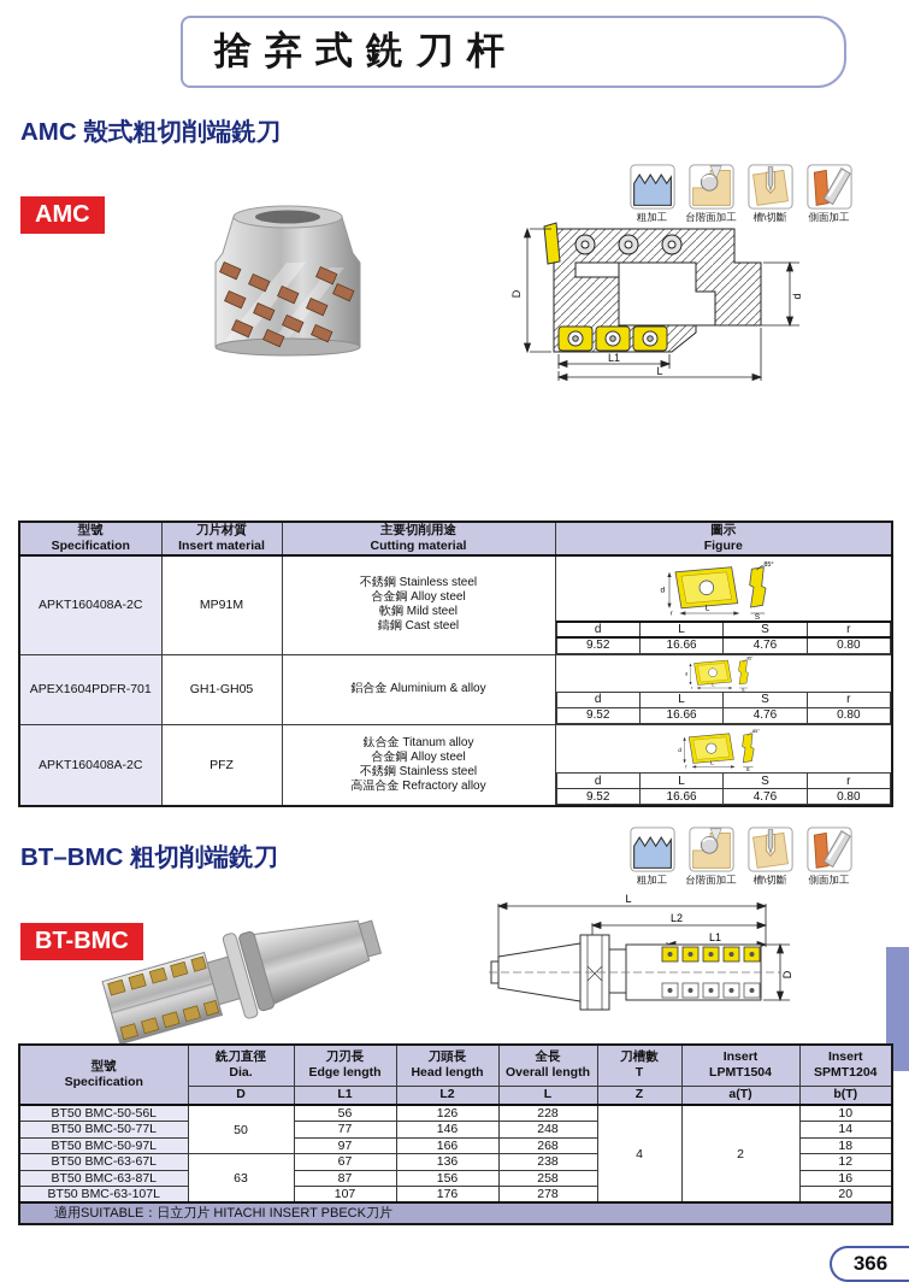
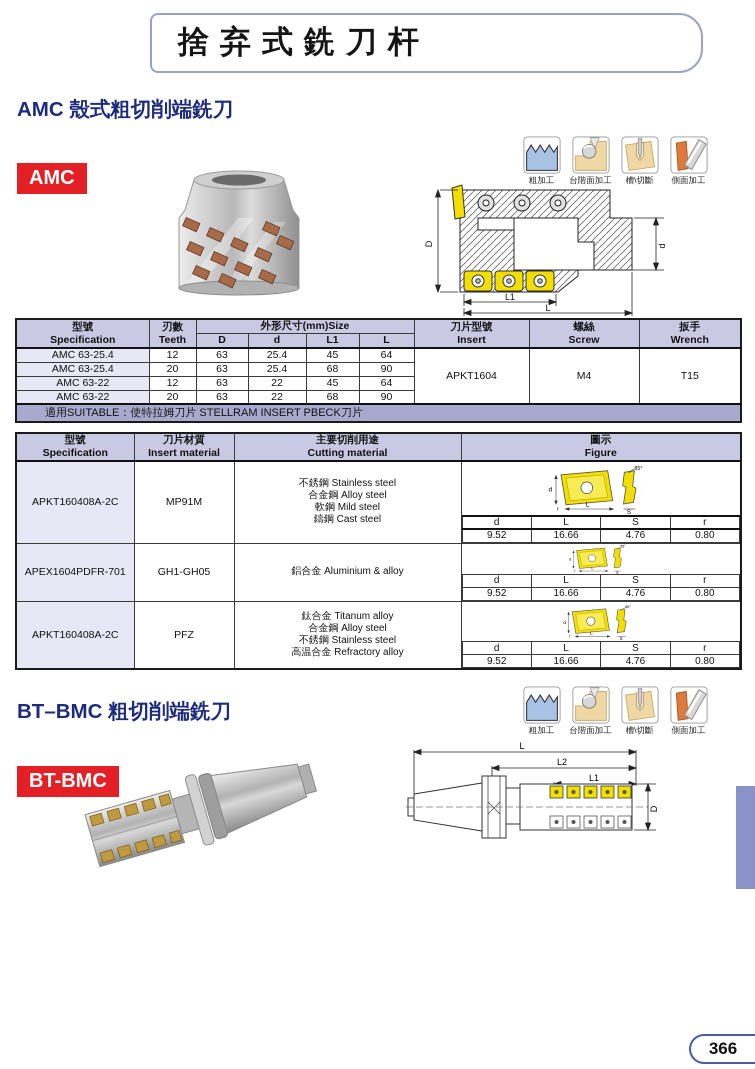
  捨弃式銑刀杆
  AMC 殼式粗切削端銑刀
  AMC
  粗加工
  台階面加工
  槽\切斷
  側面加工
  L1
  L
+ 型號Specification	刃數Teeth	外形尺寸(mm)Size	刀片型號Insert	螺絲Screw	扳手Wrench
+ D	d	L1	L
+ AMC 63-25.4	12	63	25.4	45	64	APKT1604	M4	T15
+ AMC 63-25.4	20	63	25.4	68	90
+ AMC 63-22	12	63	22	45	64
+ AMC 63-22	20	63	22	68	90
+ 適用SUITABLE：使特拉姆刀片 STELLRAM INSERT PBECK刀片
  型號Specification	刀片材質Insert material	主要切削用途Cutting material	圖示Figure
  APKT160408A-2C	MP91M	不銹鋼 Stainless steel 合金鋼 Alloy steel 軟鋼 Mild steel 鑄鋼 Cast steel
  d	L	S	r
  9.52	16.66	4.76	0.80
  APEX1604PDFR-701	GH1-GH05	鋁合金 Aluminium & alloy
  d	L	S	r
  9.52	16.66	4.76	0.80
  APKT160408A-2C	PFZ	鈦合金 Titanum alloy 合金鋼 Alloy steel 不銹鋼 Stainless steel 高温合金 Refractory alloy
  d	L	S	r
  9.52	16.66	4.76	0.80
  BT–BMC 粗切削端銑刀
  BT-BMC
  粗加工
  台階面加工
  槽\切斷
  側面加工
  L
  L2
  L1
- 型號Specification	銑刀直徑Dia.	刀刃長Edge length	刀頭長Head length	全長Overall length	刀槽數T	InsertLPMT1504	InsertSPMT1204
- D	L1	L2	L	Z	a(T)	b(T)
- BT50 BMC-50-56L	50	56	126	228	4	2	10
- BT50 BMC-50-77L	77	146	248	14
- BT50 BMC-50-97L	97	166	268	18
- BT50 BMC-63-67L	63	67	136	238	12
- BT50 BMC-63-87L	87	156	258	16
- BT50 BMC-63-107L	107	176	278	20
- 適用SUITABLE：日立刀片 HITACHI INSERT PBECK刀片
  366
